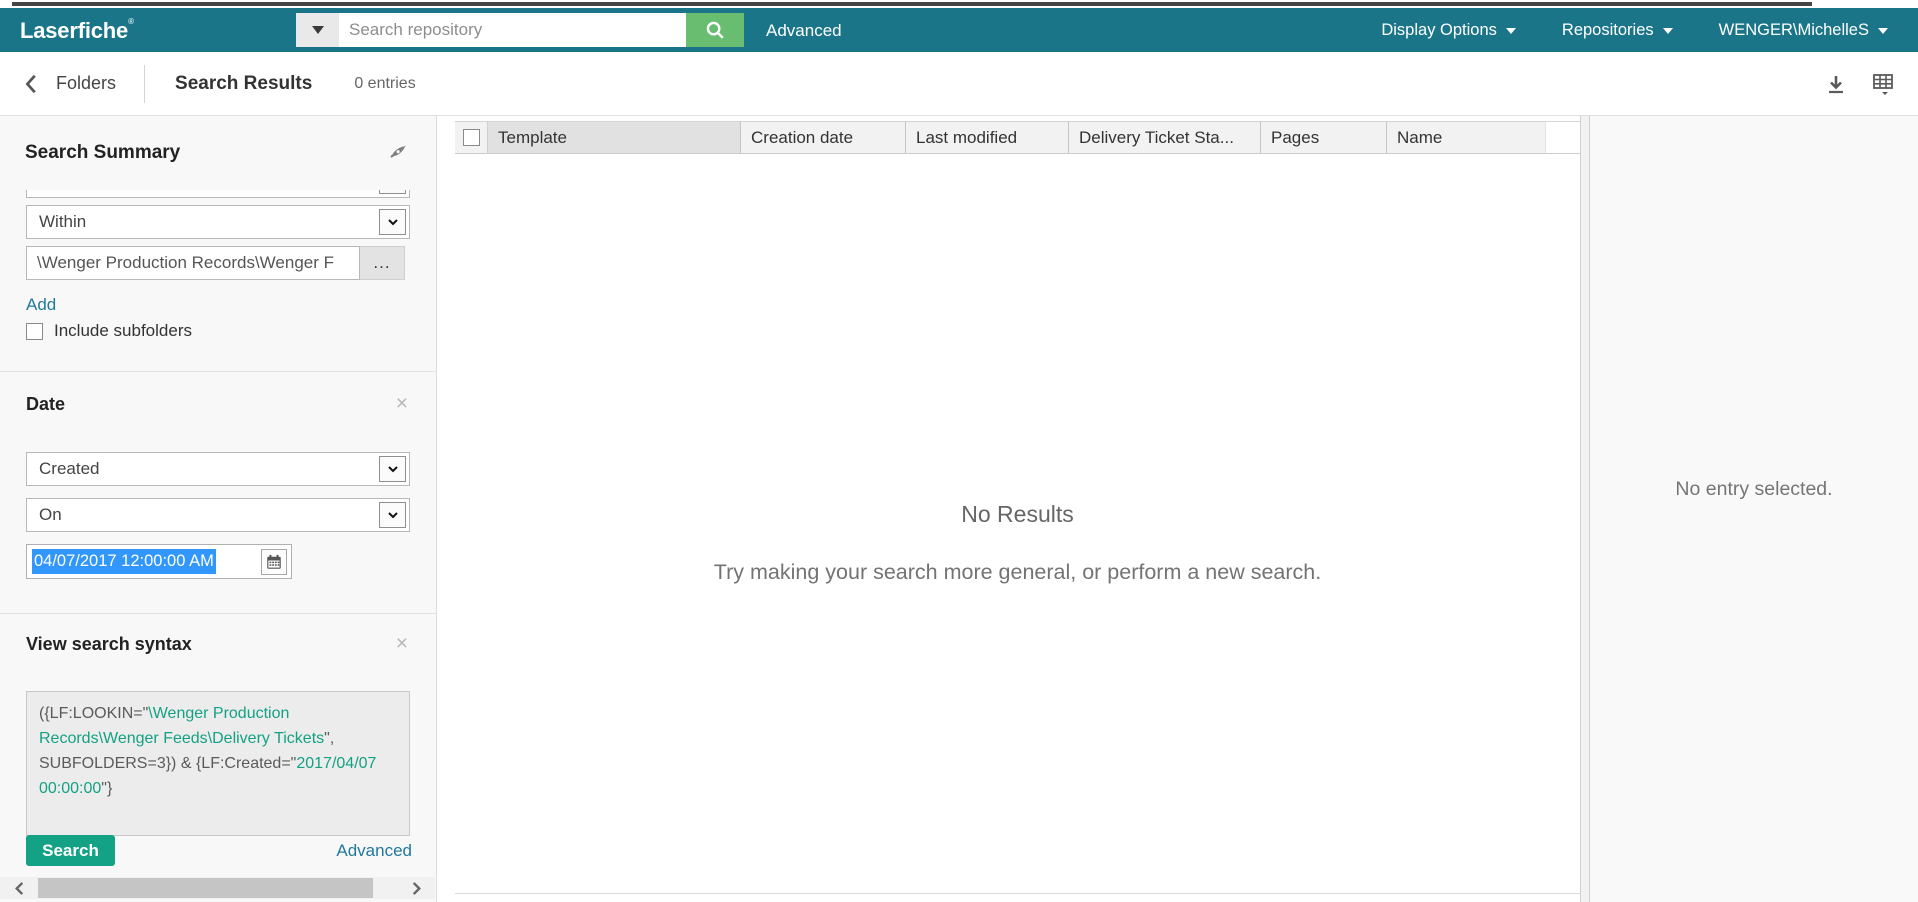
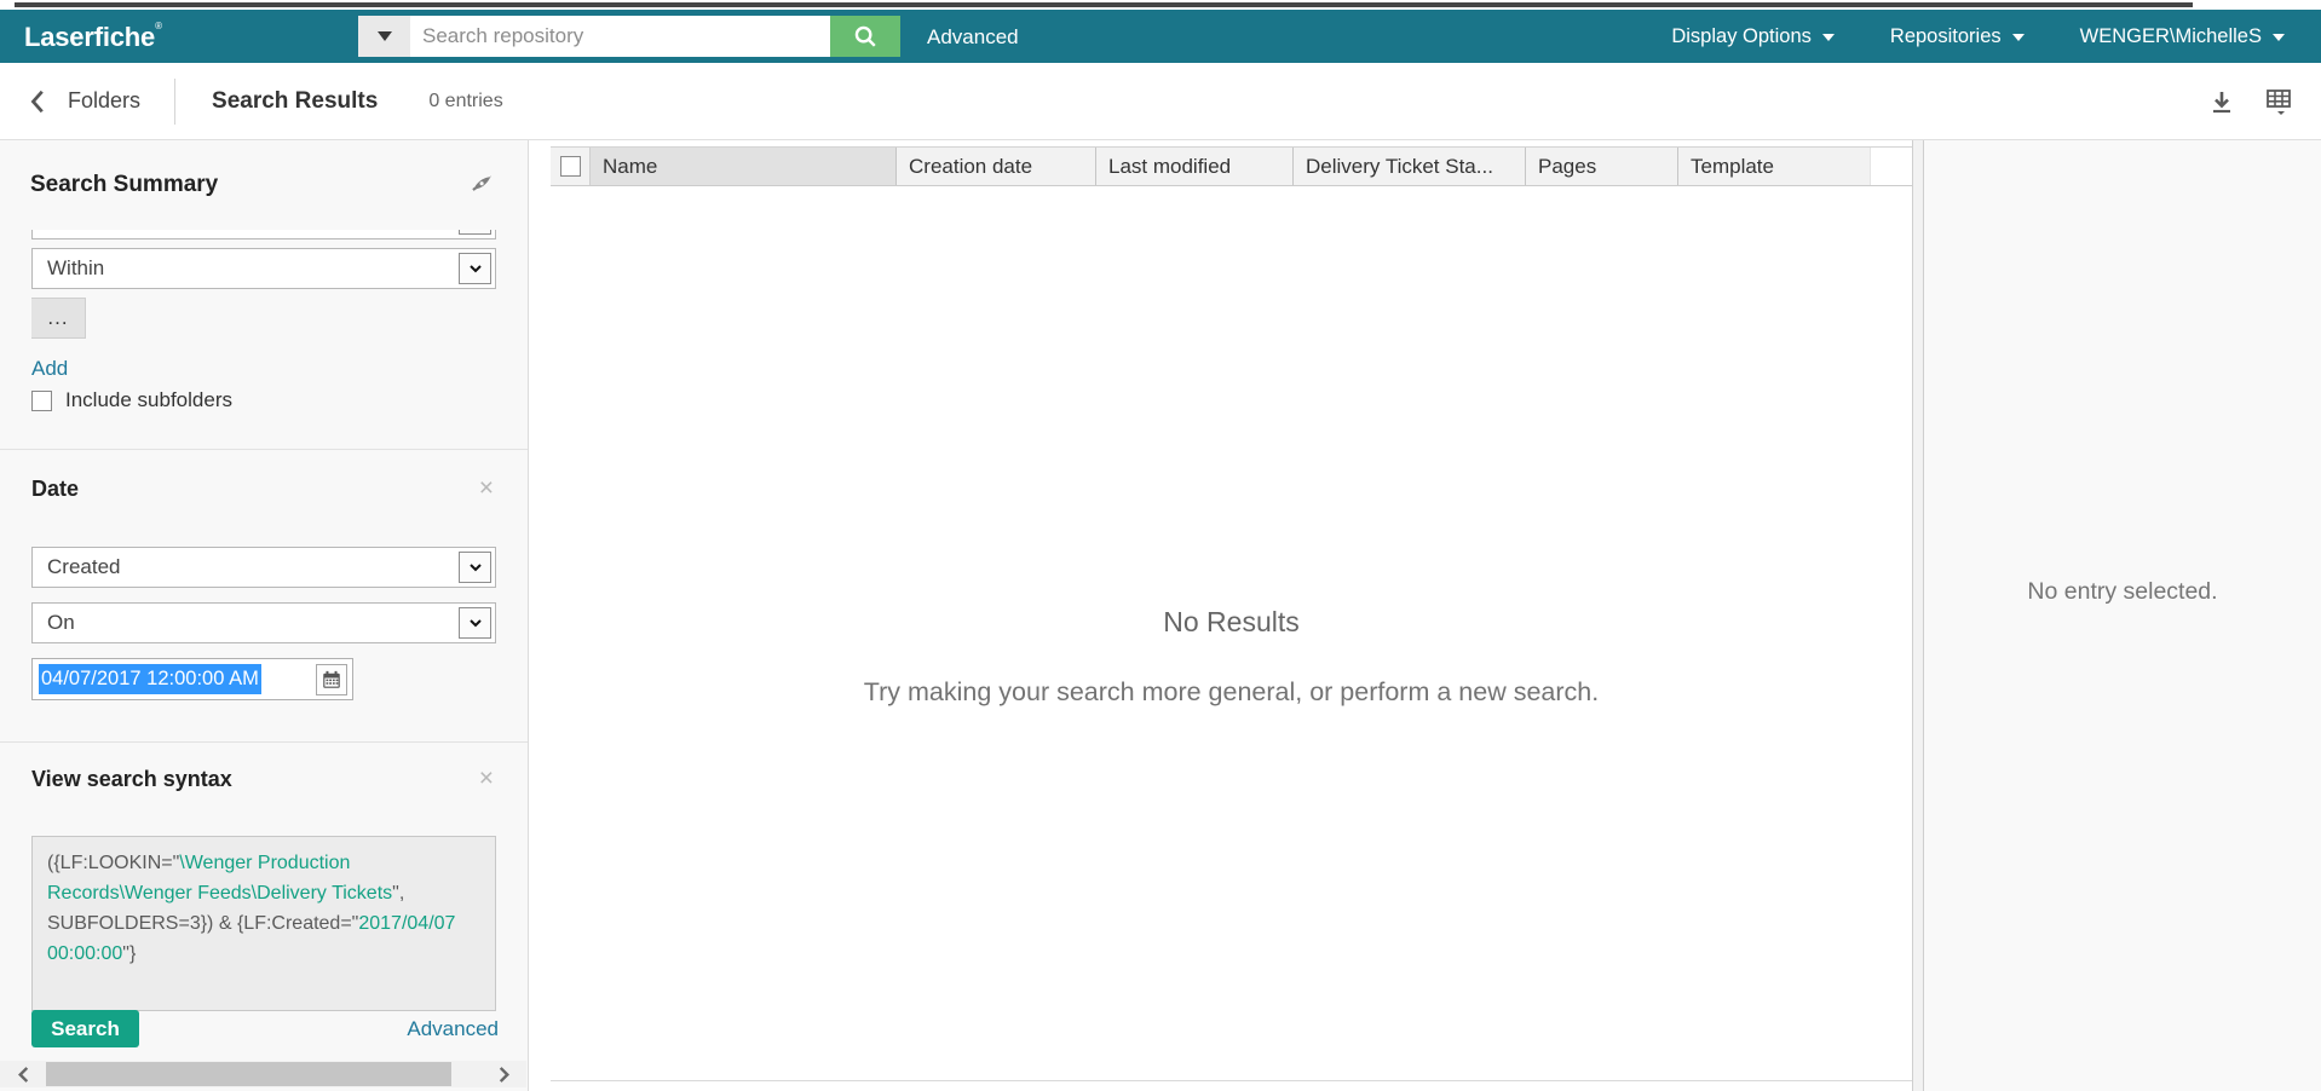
  Laserfiche®
  Search repository
  Advanced
  Display Options
  Repositories
  WENGER\MichelleS
  Folders
  Search Results
  0 entries
  Search Summary
  Within
- \Wenger Production Records\Wenger F
  ...
  Add
  Include subfolders
  Date
  ×
  Created
  On
  04/07/2017 12:00:00 AM
  View search syntax
  ×
  ({LF:LOOKIN="\Wenger Production Records\Wenger Feeds\Delivery Tickets", SUBFOLDERS=3}) & {LF:Created="2017/04/07 00:00:00"}
  Search
  Advanced
- Template
+ Name
  Creation date
  Last modified
  Delivery Ticket Sta...
  Pages
- Name
+ Template
  No Results
  Try making your search more general, or perform a new search.
  No entry selected.
